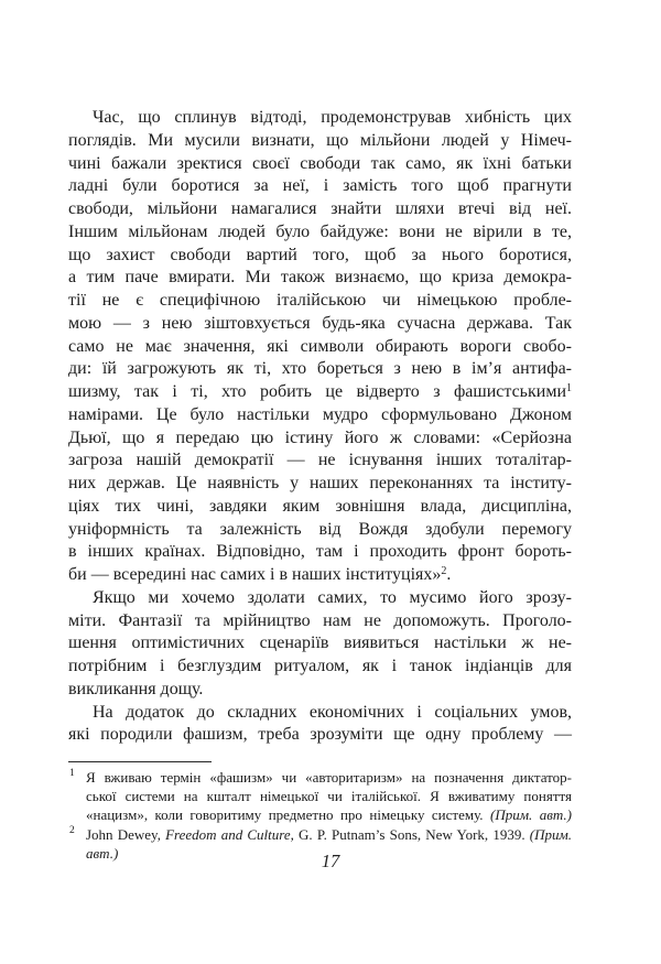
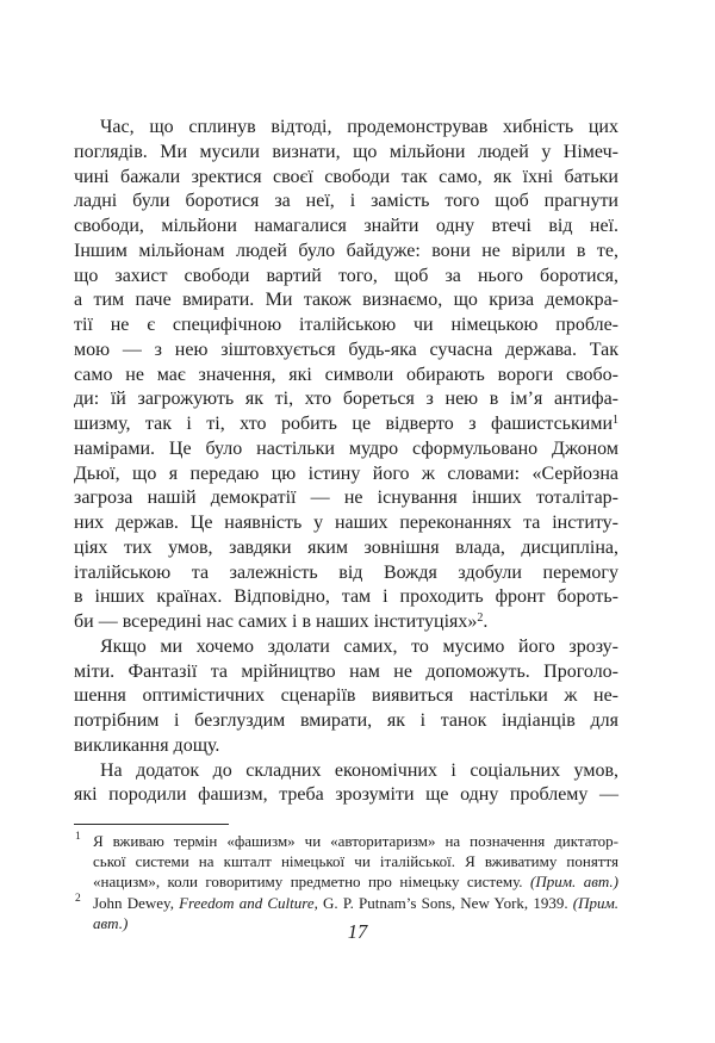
  Час, що сплинув відтоді, продемонстрував хибність цих
  поглядів. Ми мусили визнати, що мільйони людей у Німеч-
  чині бажали зректися своєї свободи так само, як їхні батьки
  ладні були боротися за неї, і замість того щоб прагнути
- свободи, мільйони намагалися знайти шляхи втечі від неї.
+ свободи, мільйони намагалися знайти одну втечі від неї.
  Іншим мільйонам людей було байдуже: вони не вірили в те,
  що захист свободи вартий того, щоб за нього боротися,
  а тим паче вмирати. Ми також визнаємо, що криза демокра-
  тії не є специфічною італійською чи німецькою пробле-
  мою — з нею зіштовхується будь-яка сучасна держава. Так
  само не має значення, які символи обирають вороги свобо-
  ди: їй загрожують як ті, хто бореться з нею в ім’я антифа-
  шизму, так і ті, хто робить це відверто з фашистськими1
  намірами. Це було настільки мудро сформульовано Джоном
  Дьюї, що я передаю цю істину його ж словами: «Серйозна
  загроза нашій демократії — не існування інших тоталітар-
  них держав. Це наявність у наших переконаннях та інститу-
- ціях тих чині, завдяки яким зовнішня влада, дисципліна,
+ ціях тих умов, завдяки яким зовнішня влада, дисципліна,
- уніформність та залежність від Вождя здобули перемогу
+ італійською та залежність від Вождя здобули перемогу
  в інших країнах. Відповідно, там і проходить фронт бороть-
  би — всередині нас самих і в наших інституціях»2.
  Якщо ми хочемо здолати самих, то мусимо його зрозу-
  міти. Фантазії та мрійництво нам не допоможуть. Проголо-
  шення оптимістичних сценаріїв виявиться настільки ж не-
- потрібним і безглуздим ритуалом, як і танок індіанців для
+ потрібним і безглуздим вмирати, як і танок індіанців для
  викликання дощу.
  На додаток до складних економічних і соціальних умов,
  які породили фашизм, треба зрозуміти ще одну проблему —
  1
  Я вживаю термін «фашизм» чи «авторитаризм» на позначення диктатор-
  ської системи на кшталт німецької чи італійської. Я вживатиму поняття
  «нацизм», коли говоритиму предметно про німецьку систему. (Прим. авт.)
  2
  John Dewey, Freedom and Culture, G. P. Putnam’s Sons, New York, 1939. (Прим. авт.)
  17
